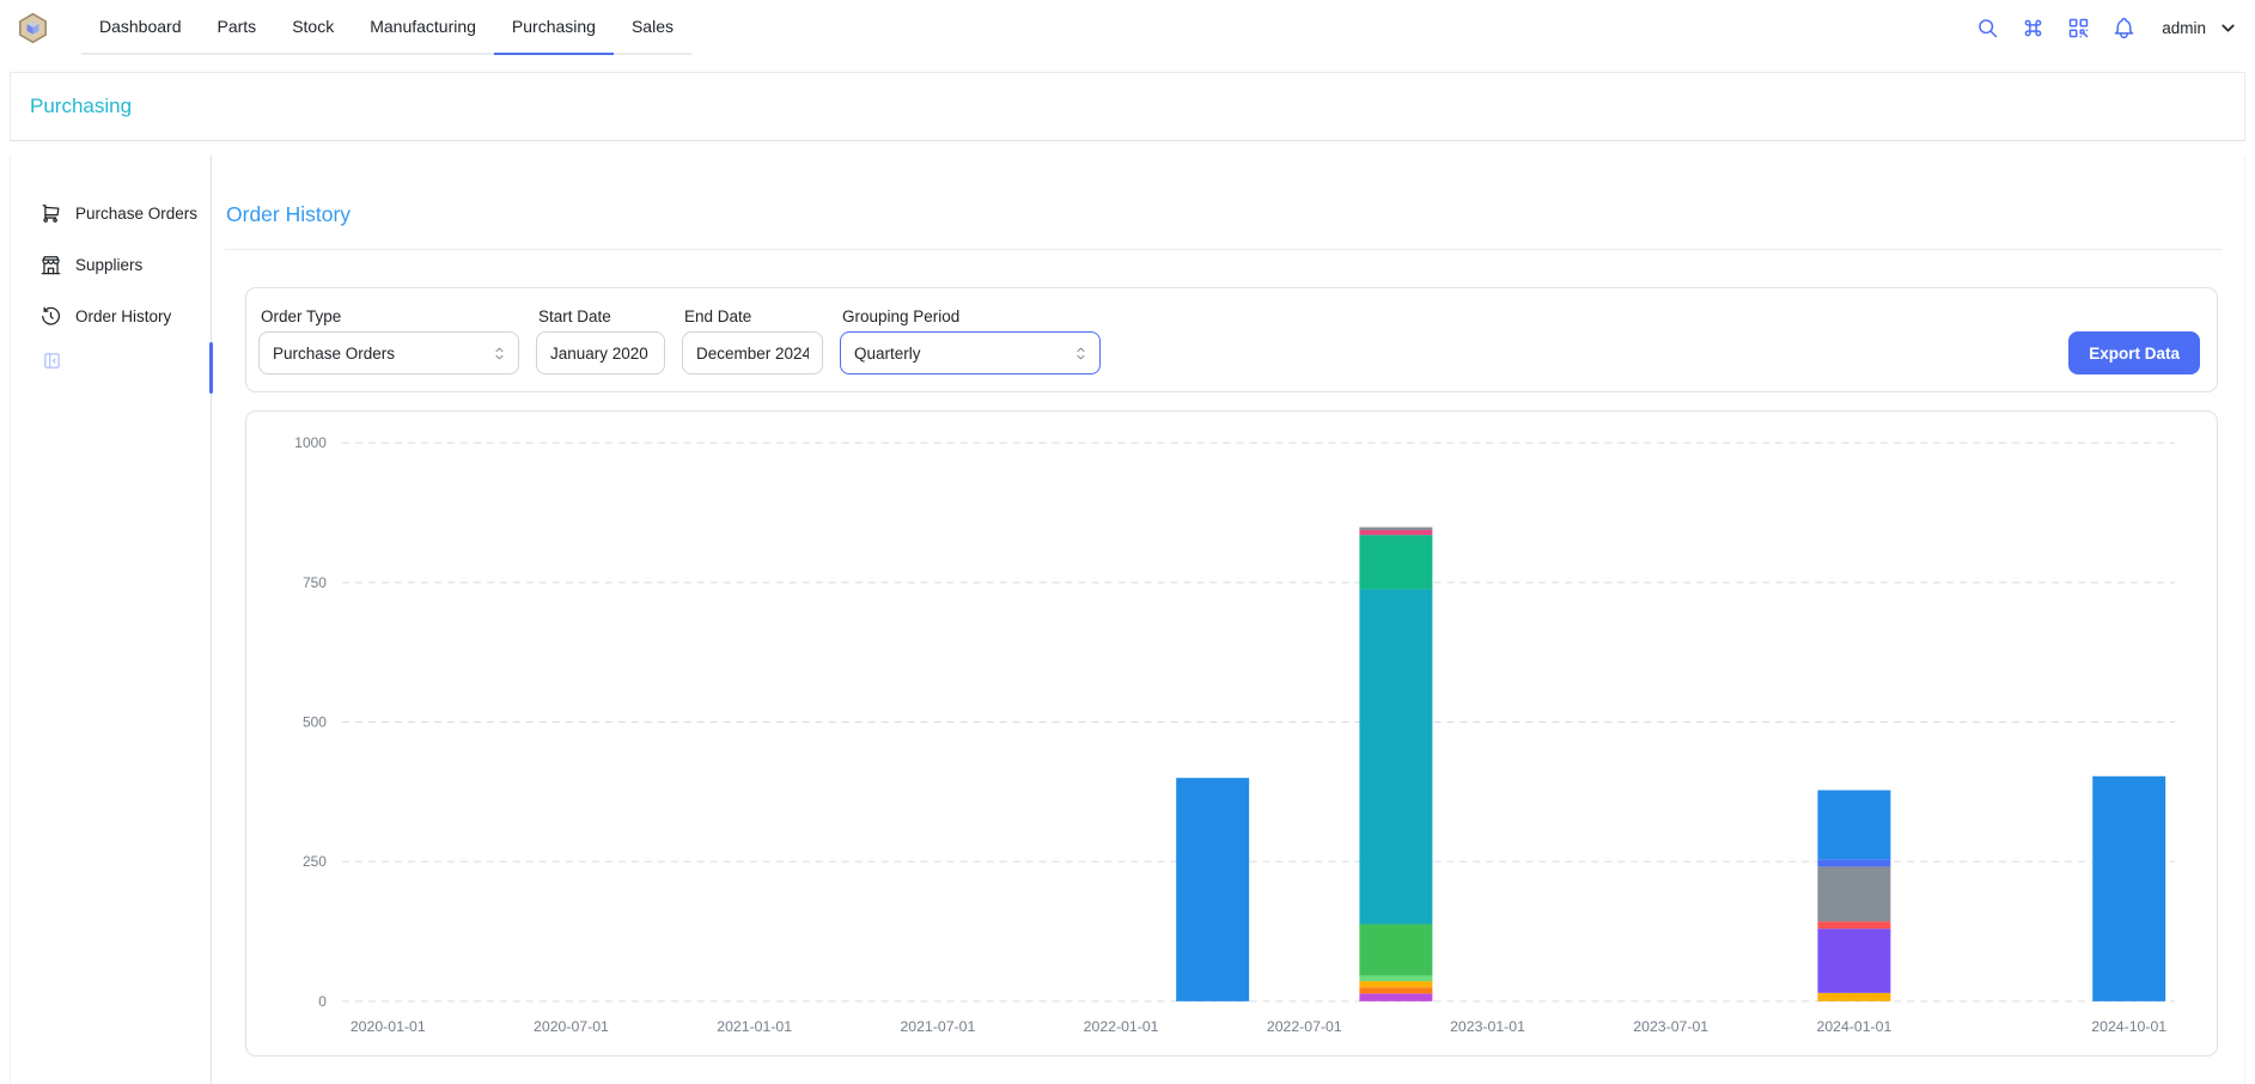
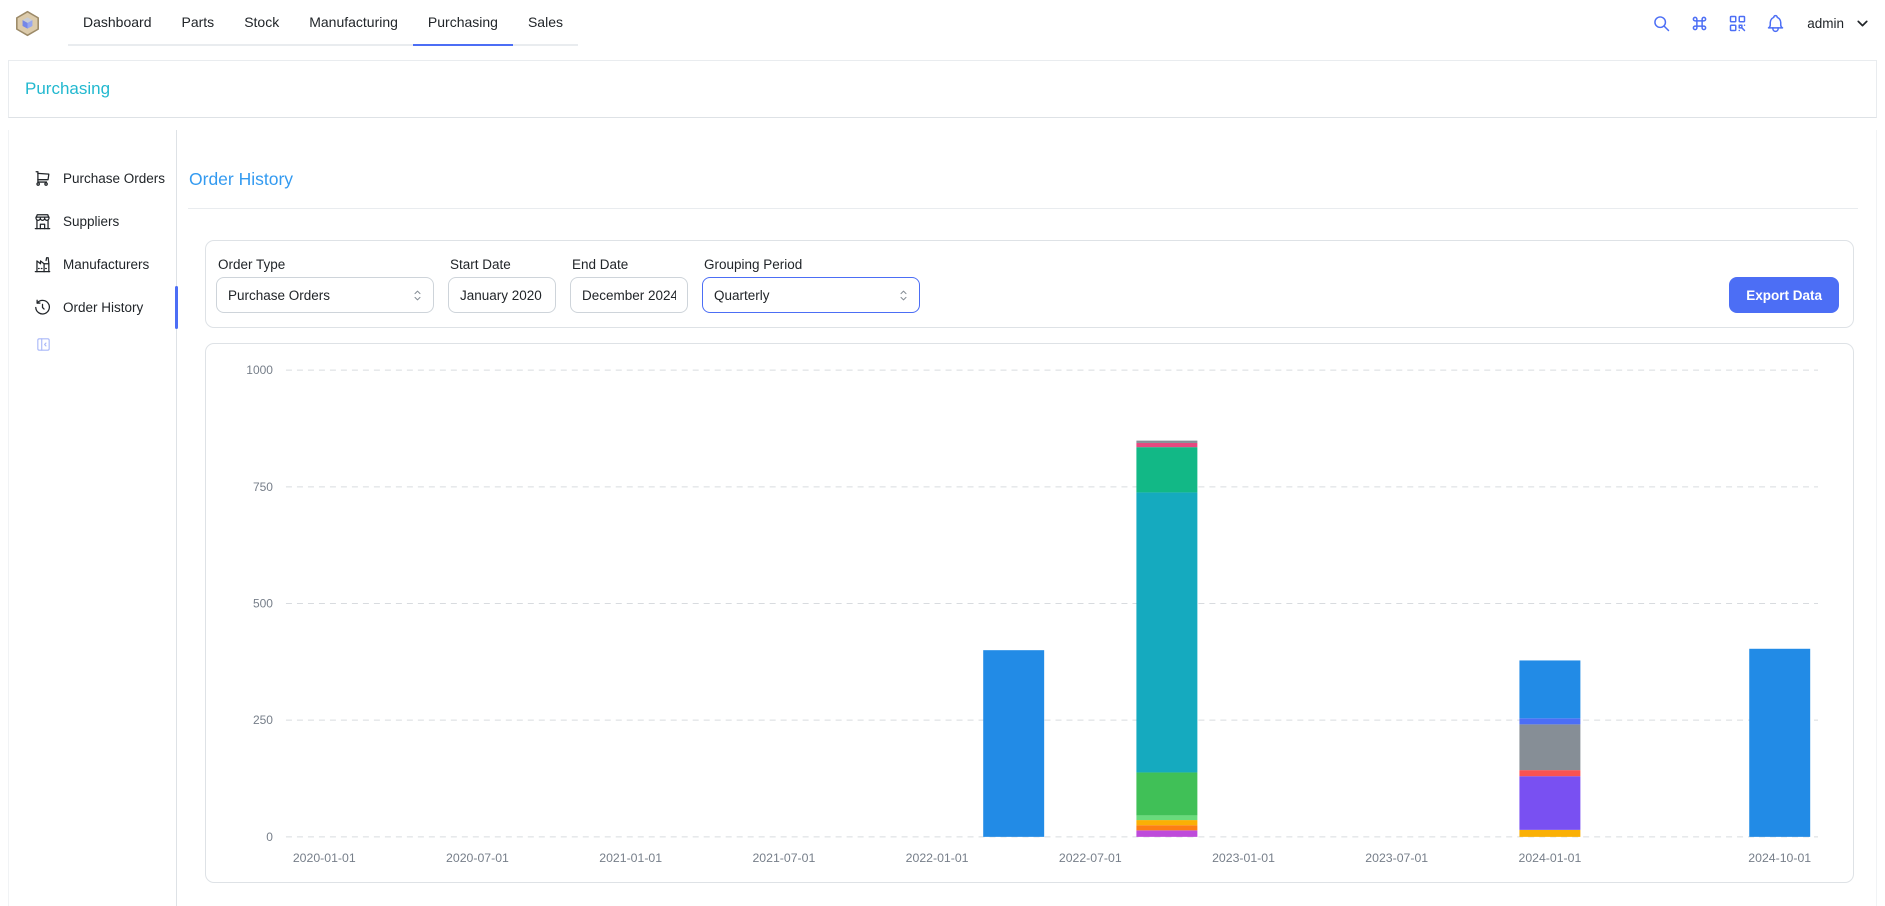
  Dashboard
  Parts
  Stock
  Manufacturing
  Purchasing
  Sales
  admin
  Purchasing
  Purchase Orders
  Suppliers
+ Manufacturers
  Order History
  Order History
  Order Type
  Purchase Orders
  Start Date
  January 2020
  End Date
  December 2024
  Grouping Period
  Quarterly
  Export Data
  0
  250
  500
  750
  1000
  2020-01-01
  2020-07-01
  2021-01-01
  2021-07-01
  2022-01-01
  2022-07-01
  2023-01-01
  2023-07-01
  2024-01-01
  2024-10-01
